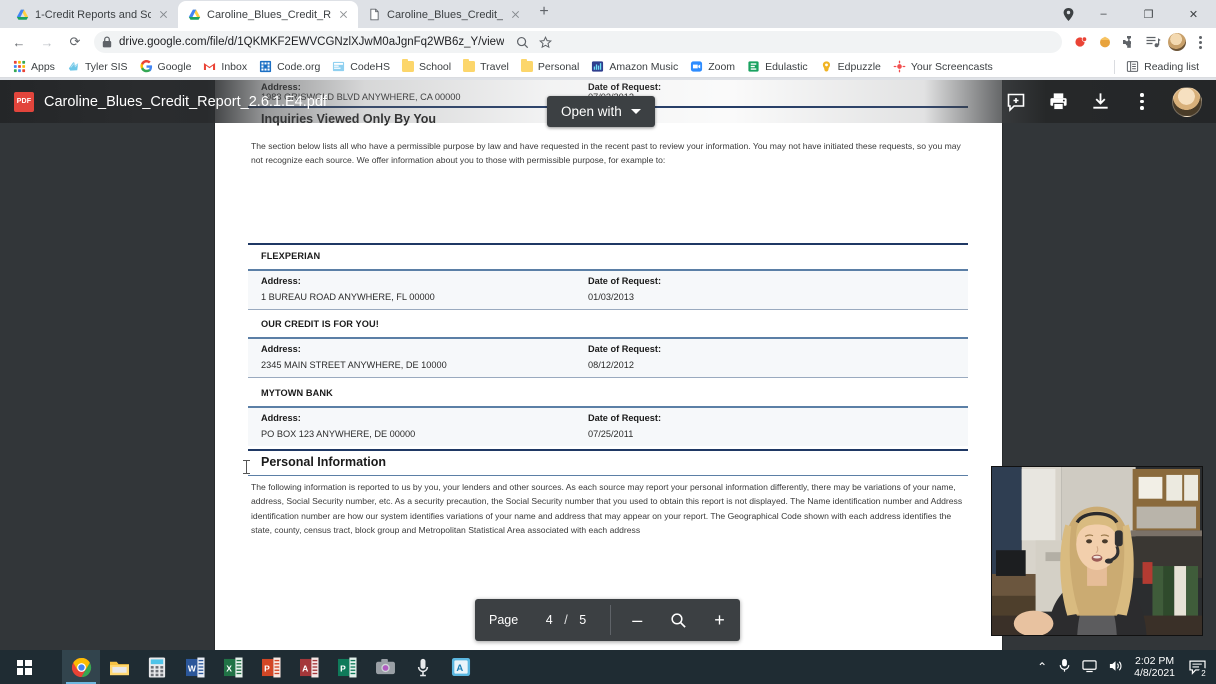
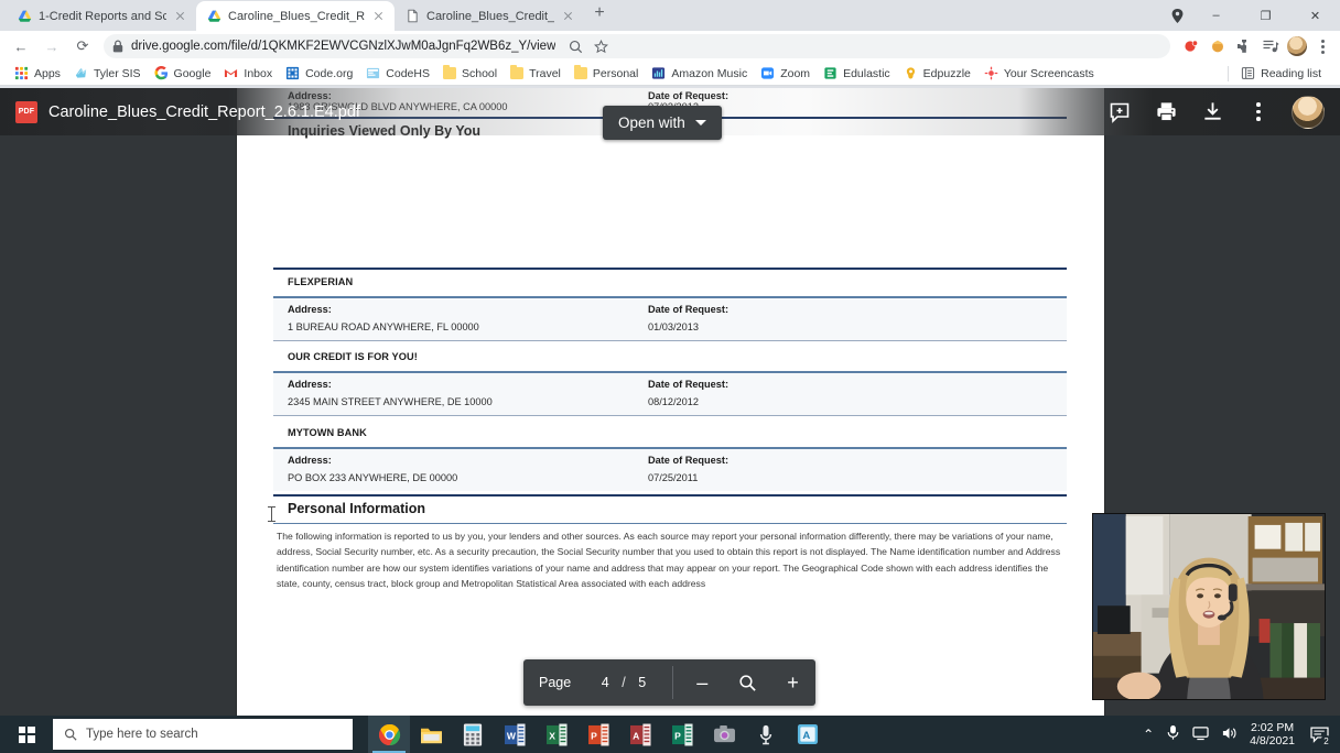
  1-Credit Reports and Sc
  Caroline_Blues_Credit_R
  Caroline_Blues_Credit_
  +
  –
  ❐
  ✕
  ←
  →
  ⟳
  drive.google.com/file/d/1QKMKF2EWVCGNzlXJwM0aJgnFq2WB6z_Y/view
  Apps
  Tyler SIS
  Google
  Inbox
  Code.org
  CodeHS
  School
  Travel
  Personal
  Amazon Music
  Zoom
  Edulastic
  Edpuzzle
  Your Screencasts
  Reading list
- The section below lists all who have a permissible purpose by law and have requested in the recent past to review your information. You may not have initiated these requests, so you may not recognize each source. We offer information about you to those with permissible purpose, for example to:
  FLEXPERIAN
  Address:
  Date of Request:
  1 BUREAU ROAD ANYWHERE, FL 00000
  01/03/2013
  OUR CREDIT IS FOR YOU!
  Address:
  Date of Request:
  2345 MAIN STREET ANYWHERE, DE 10000
  08/12/2012
  MYTOWN BANK
  Address:
  Date of Request:
- PO BOX 123 ANYWHERE, DE 00000
+ PO BOX 233 ANYWHERE, DE 00000
  07/25/2011
  Personal Information
  The following information is reported to us by you, your lenders and other sources. As each source may report your personal information differently, there may be variations of your name, address, Social Security number, etc. As a security precaution, the Social Security number that you used to obtain this report is not displayed. The Name identification number and Address identification number are how our system identifies variations of your name and address that may appear on your report. The Geographical Code shown with each address identifies the state, county, census tract, block group and Metropolitan Statistical Area associated with each address
  Caroline_Blues_Credit_Report_2.6.1.E4.pdf
  Open with
  Page
  4
  /
  5
  –
  +
+ Type here to search
  W
  X
  P
  A
  P
  A
  ⌃
  2:02 PM
  4/8/2021
  2
